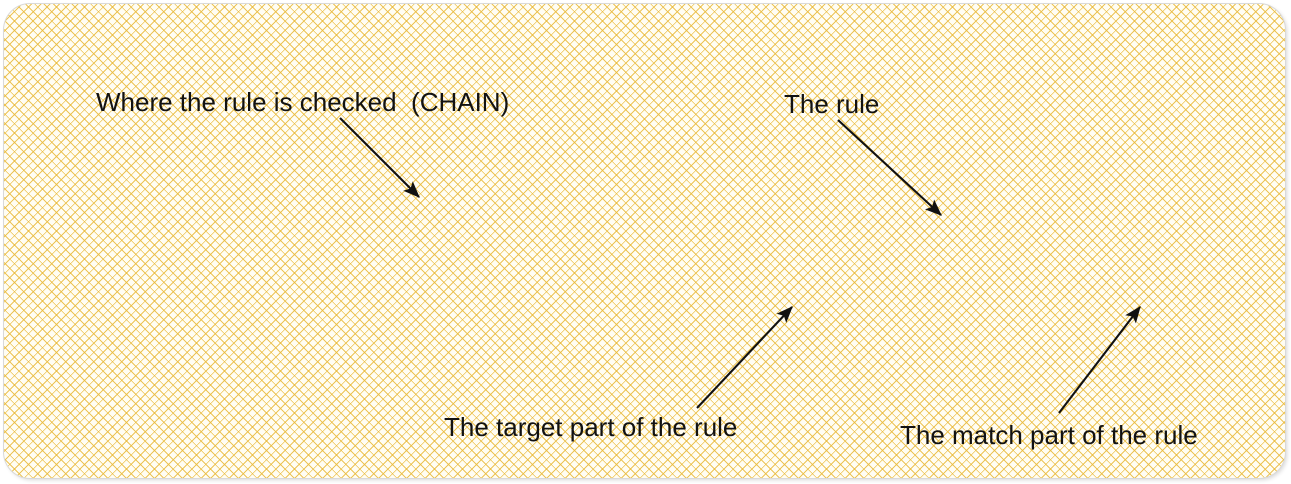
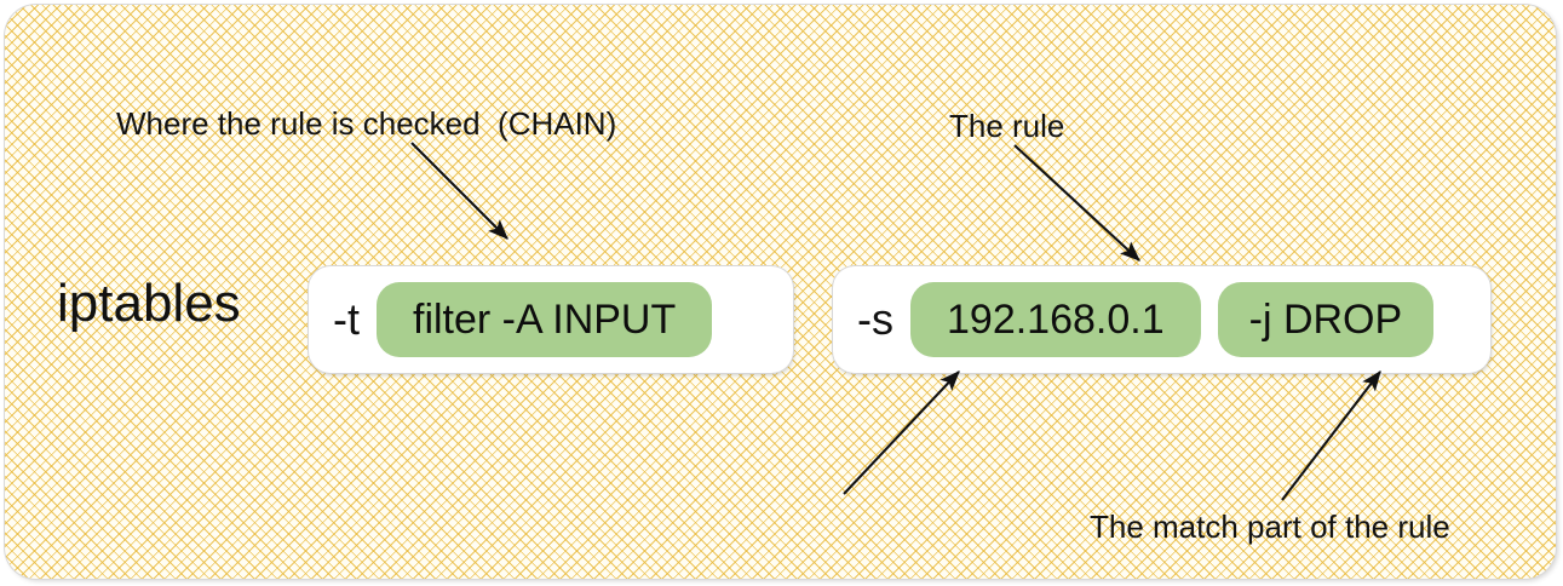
  Where the rule is checked (CHAIN)
  The rule
- The target part of the rule
  The match part of the rule
+ iptables
+ -t
+ filter -A INPUT
+ -s
+ 192.168.0.1
+ -j DROP
